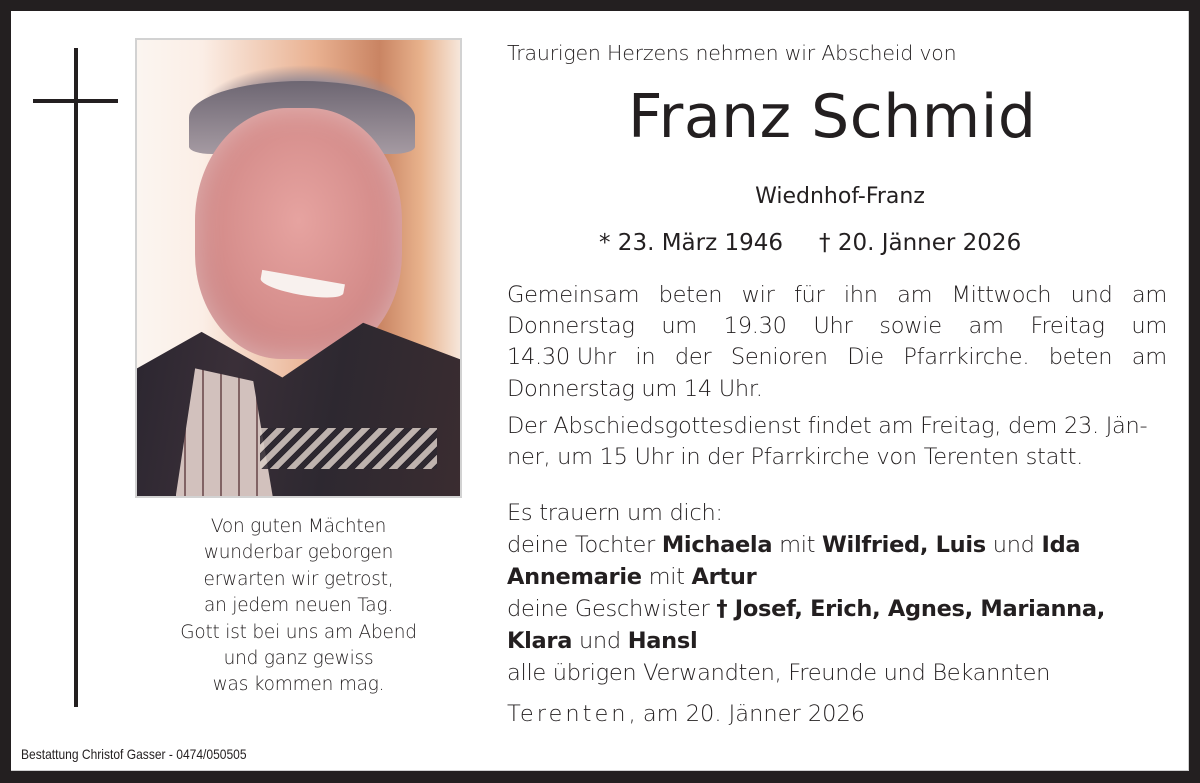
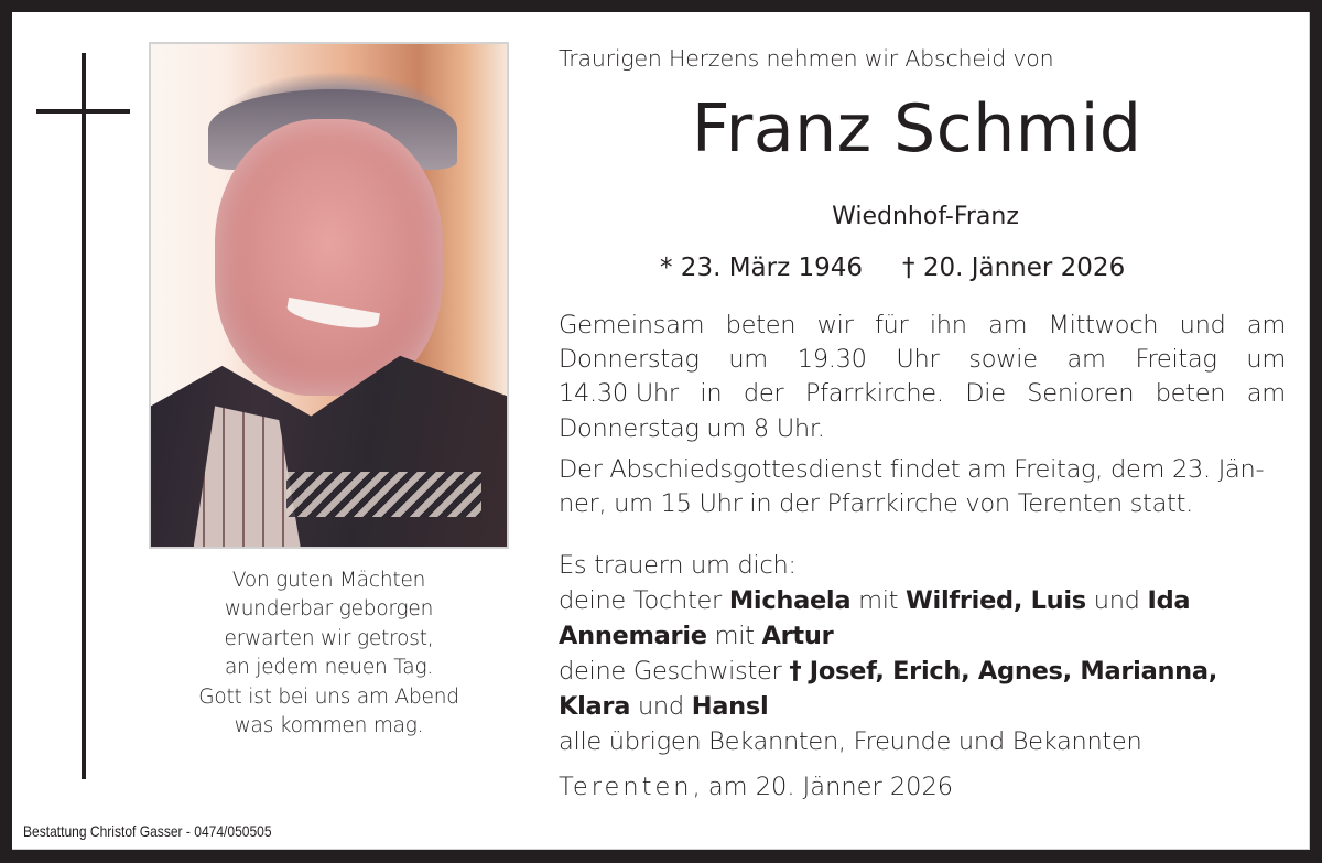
  Von guten Mächten
  wunderbar geborgen
  erwarten wir getrost,
  an jedem neuen Tag.
  Gott ist bei uns am Abend
- und ganz gewiss
  was kommen mag.
  Bestattung Christof Gasser - 0474/050505
  Traurigen Herzens nehmen wir Abscheid von
  Franz Schmid
  Wiednhof-Franz
  * 23. März 1946 † 20. Jänner 2026
  Gemeinsam
  beten
  wir
  für
  ihn
  am
  Mittwoch
  und
  am
  Donnerstag
  um
  19.30
  Uhr
  sowie
  am
  Freitag
  um
  14.30 Uhr
  in
  der
- Senioren
+ Pfarrkirche.
  Die
- Pfarrkirche.
+ Senioren
  beten
  am
- Donnerstag um 14 Uhr.
+ Donnerstag um 8 Uhr.
  Der Abschiedsgottesdienst findet am Freitag, dem 23. Jän-
  ner, um 15 Uhr in der Pfarrkirche von Terenten statt.
  Es trauern um dich:
  deine Tochter Michaela mit Wilfried, Luis und Ida
  Annemarie mit Artur
  deine Geschwister † Josef, Erich, Agnes, Marianna,
  Klara und Hansl
- alle übrigen Verwandten, Freunde und Bekannten
+ alle übrigen Bekannten, Freunde und Bekannten
  Terenten, am 20. Jänner 2026
